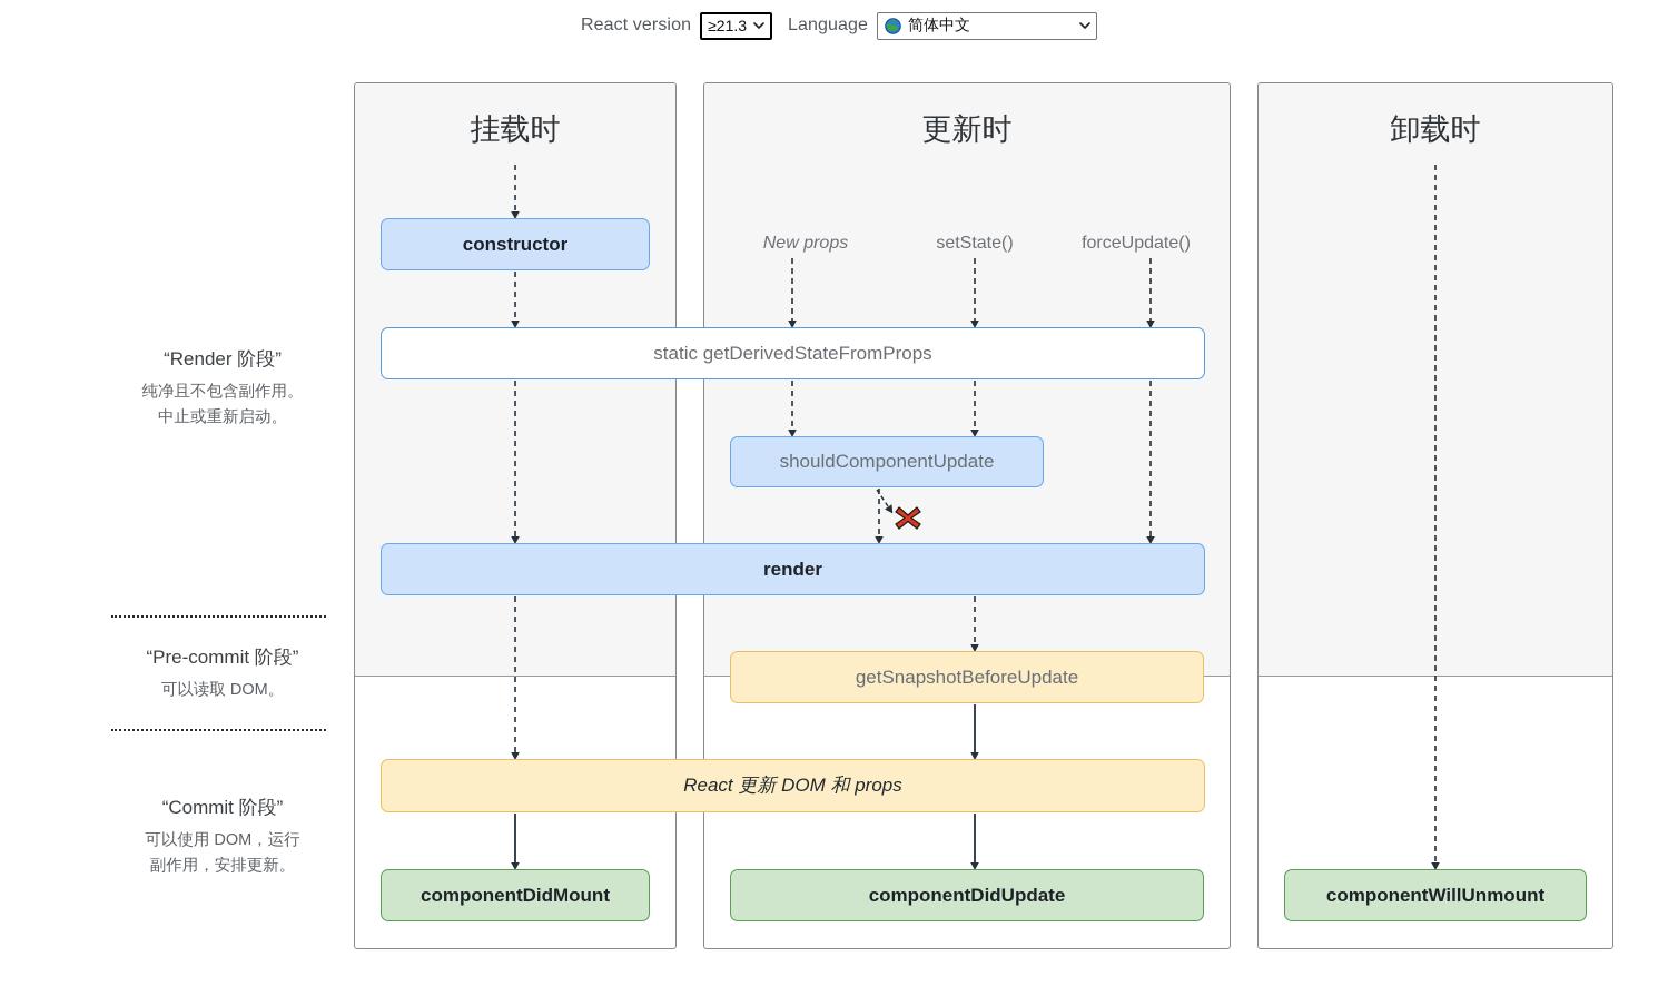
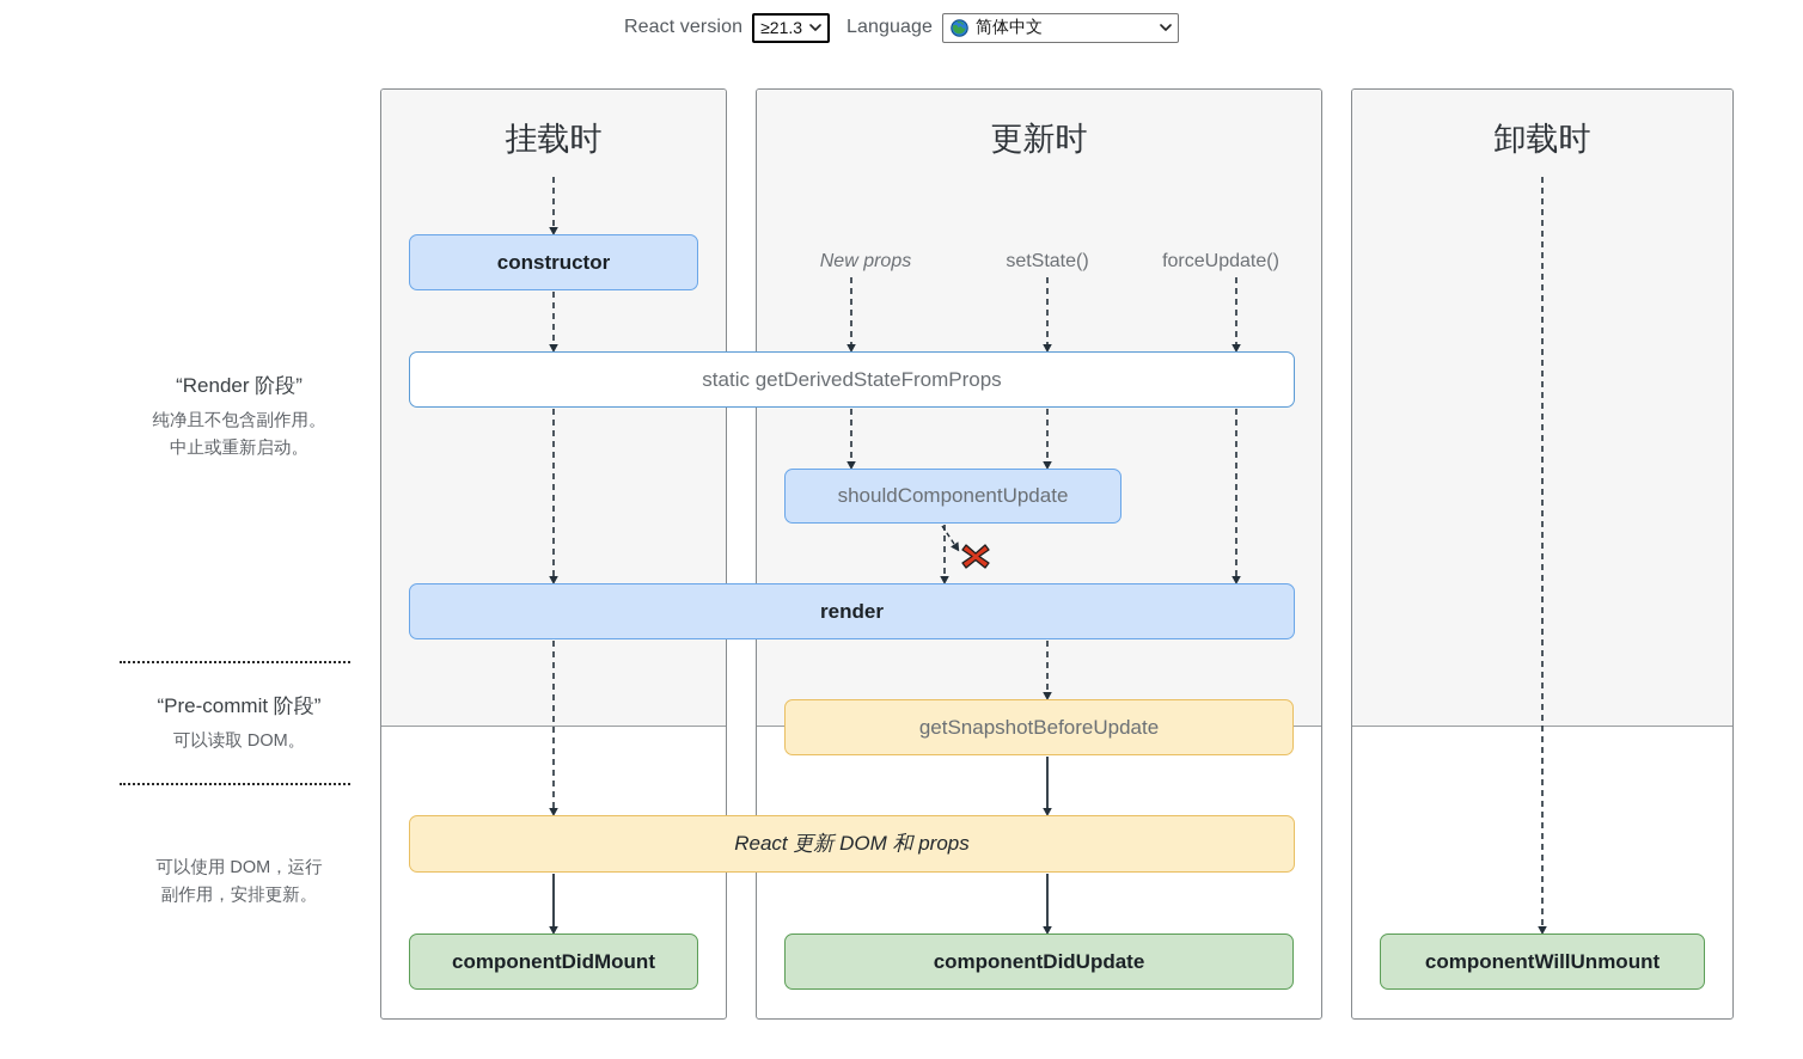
  React version
  ≥21.3
  Language
  简体中文
  “Render 阶段”
  纯净且不包含副作用。
  中止或重新启动。
  “Pre-commit 阶段”
  可以读取 DOM。
- “Commit 阶段”
  可以使用 DOM，运行
  副作用，安排更新。
  挂载时
  更新时
  卸载时
  New props
  setState()
  forceUpdate()
  constructor
  static getDerivedStateFromProps
  shouldComponentUpdate
  render
  getSnapshotBeforeUpdate
  React 更新 DOM 和 props
  componentDidMount
  componentDidUpdate
  componentWillUnmount
